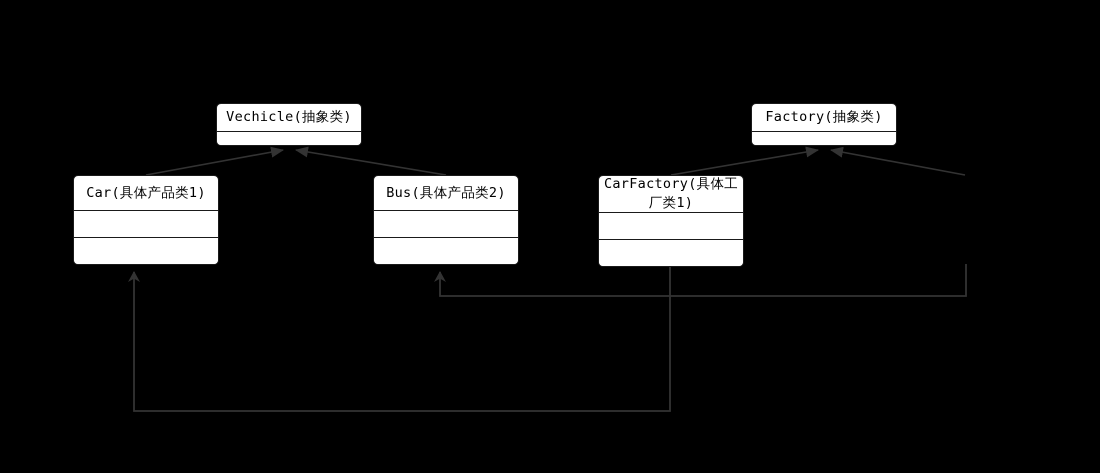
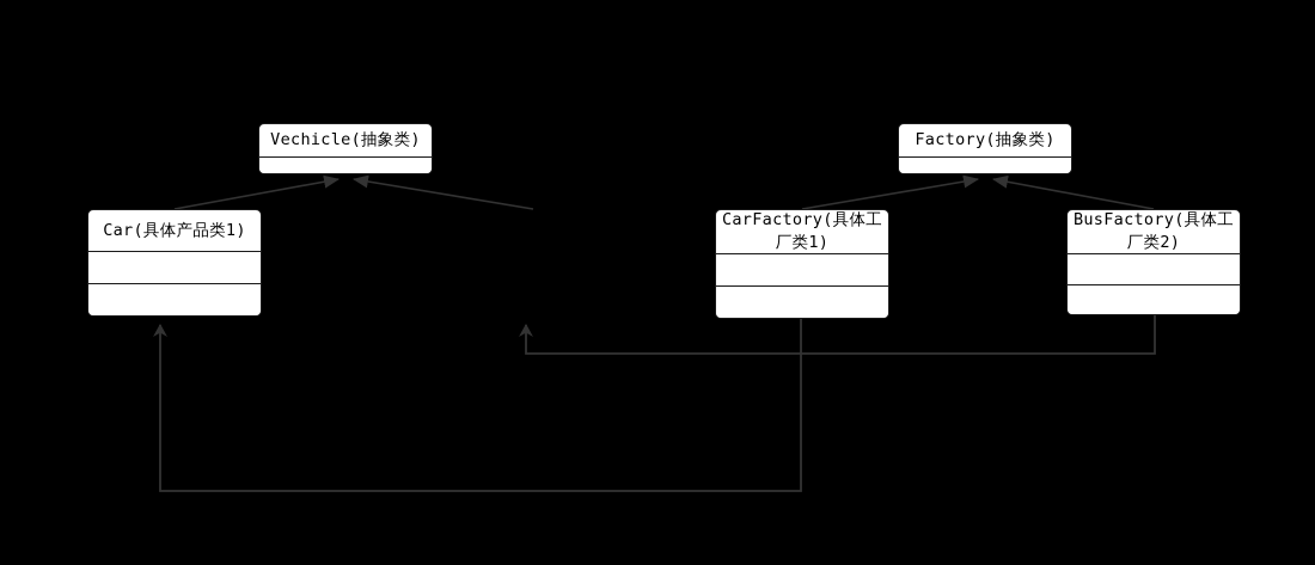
  Vechicle(抽象类)
  Car(具体产品类1)
- Bus(具体产品类2)
  Factory(抽象类)
  CarFactory(具体工
  厂类1)
+ BusFactory(具体工
+ 厂类2)
